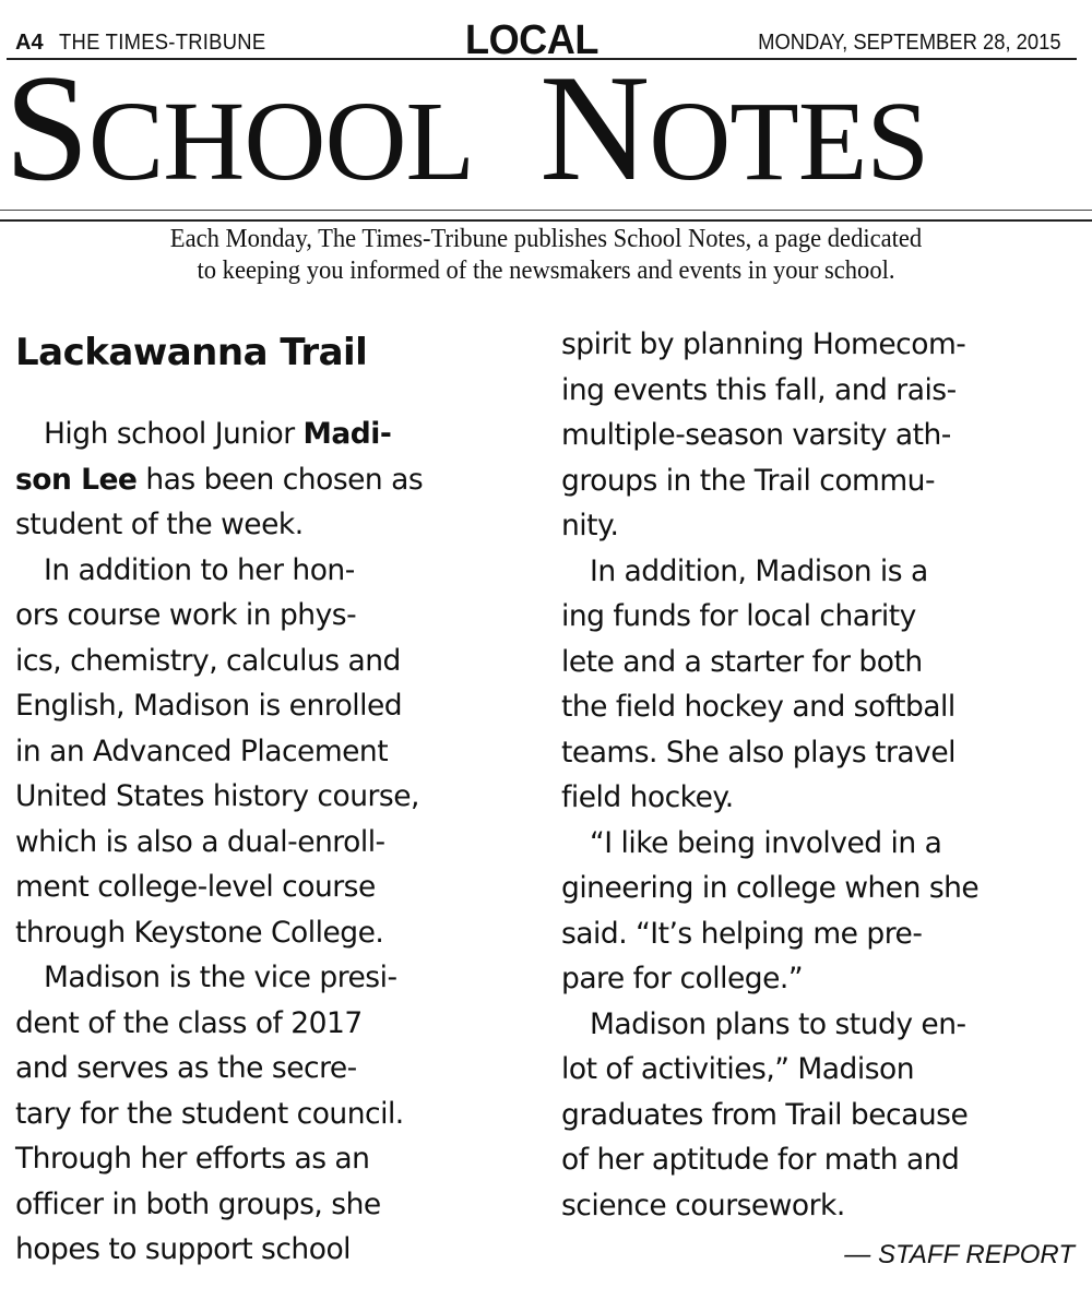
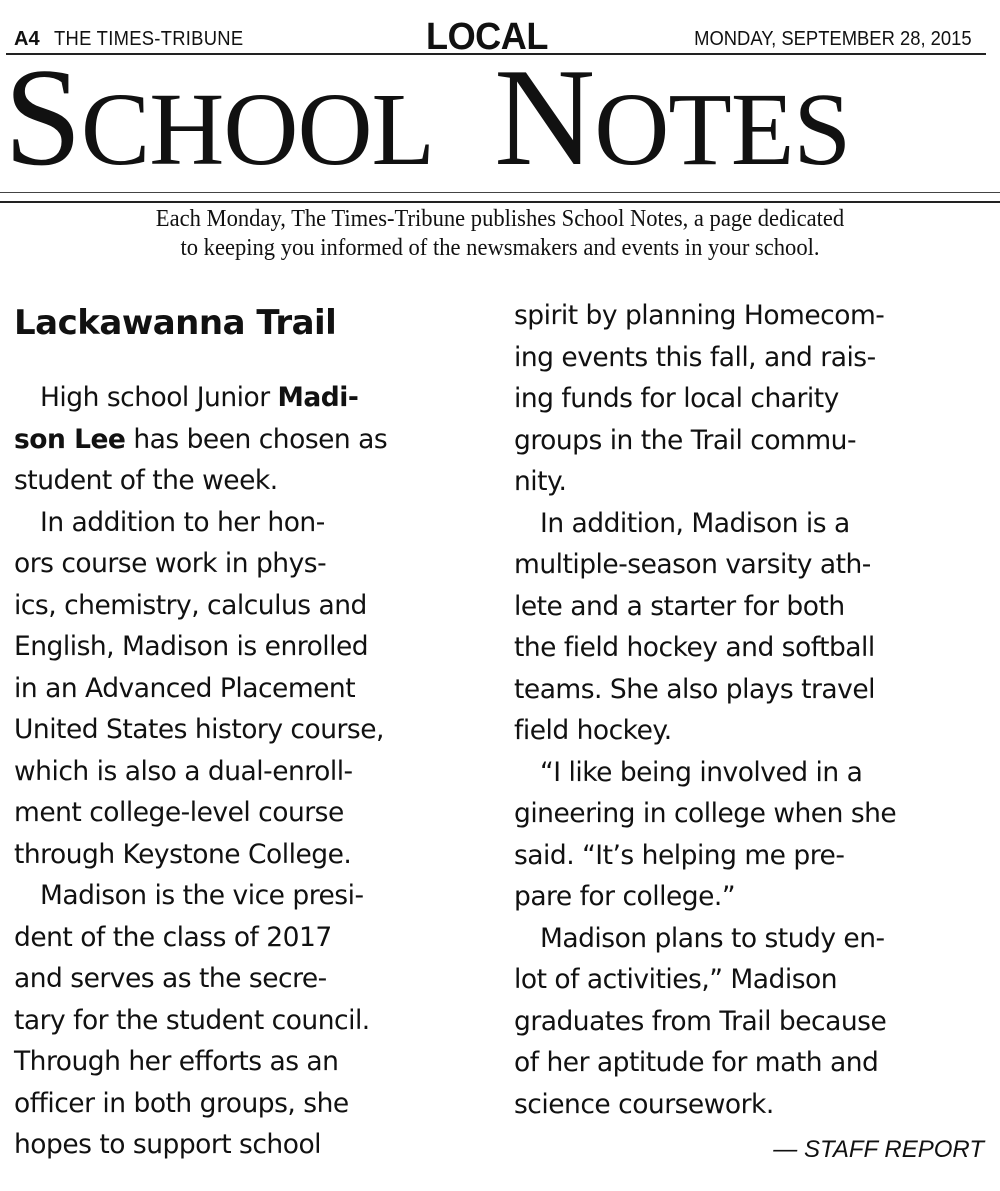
  A4
  THE TIMES-TRIBUNE
  LOCAL
  MONDAY, SEPTEMBER 28, 2015
  SCHOOL NOTES
  Each Monday, The Times-Tribune publishes School Notes, a page dedicated
  to keeping you informed of the newsmakers and events in your school.
  Lackawanna Trail
  High school Junior Madi-
  son Lee has been chosen as
  student of the week.
  In addition to her hon-
  ors course work in phys-
  ics, chemistry, calculus and
  English, Madison is enrolled
  in an Advanced Placement
  United States history course,
  which is also a dual-enroll-
  ment college-level course
  through Keystone College.
  Madison is the vice presi-
  dent of the class of 2017
  and serves as the secre-
  tary for the student council.
  Through her efforts as an
  officer in both groups, she
  hopes to support school
  spirit by planning Homecom-
  ing events this fall, and rais-
- multiple-season varsity ath-
+ ing funds for local charity
  groups in the Trail commu-
  nity.
  In addition, Madison is a
- ing funds for local charity
+ multiple-season varsity ath-
  lete and a starter for both
  the field hockey and softball
  teams. She also plays travel
  field hockey.
  “I like being involved in a
  gineering in college when she
  said. “It’s helping me pre-
  pare for college.”
  Madison plans to study en-
  lot of activities,” Madison
  graduates from Trail because
  of her aptitude for math and
  science coursework.
  — STAFF REPORT
